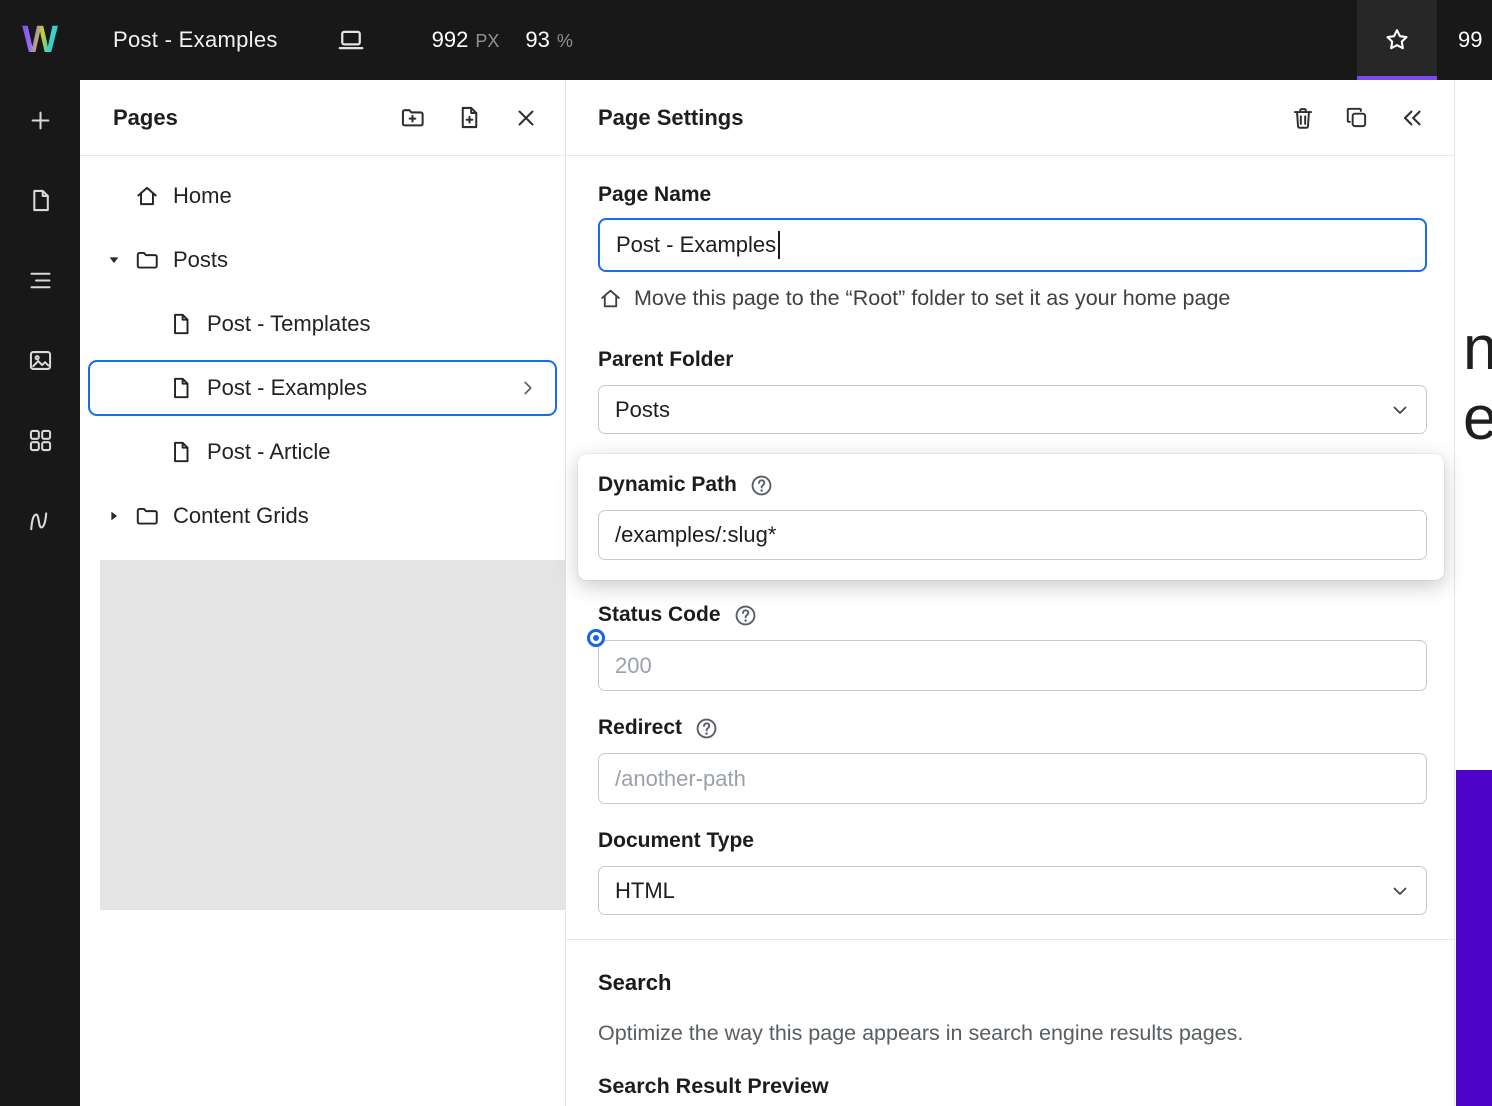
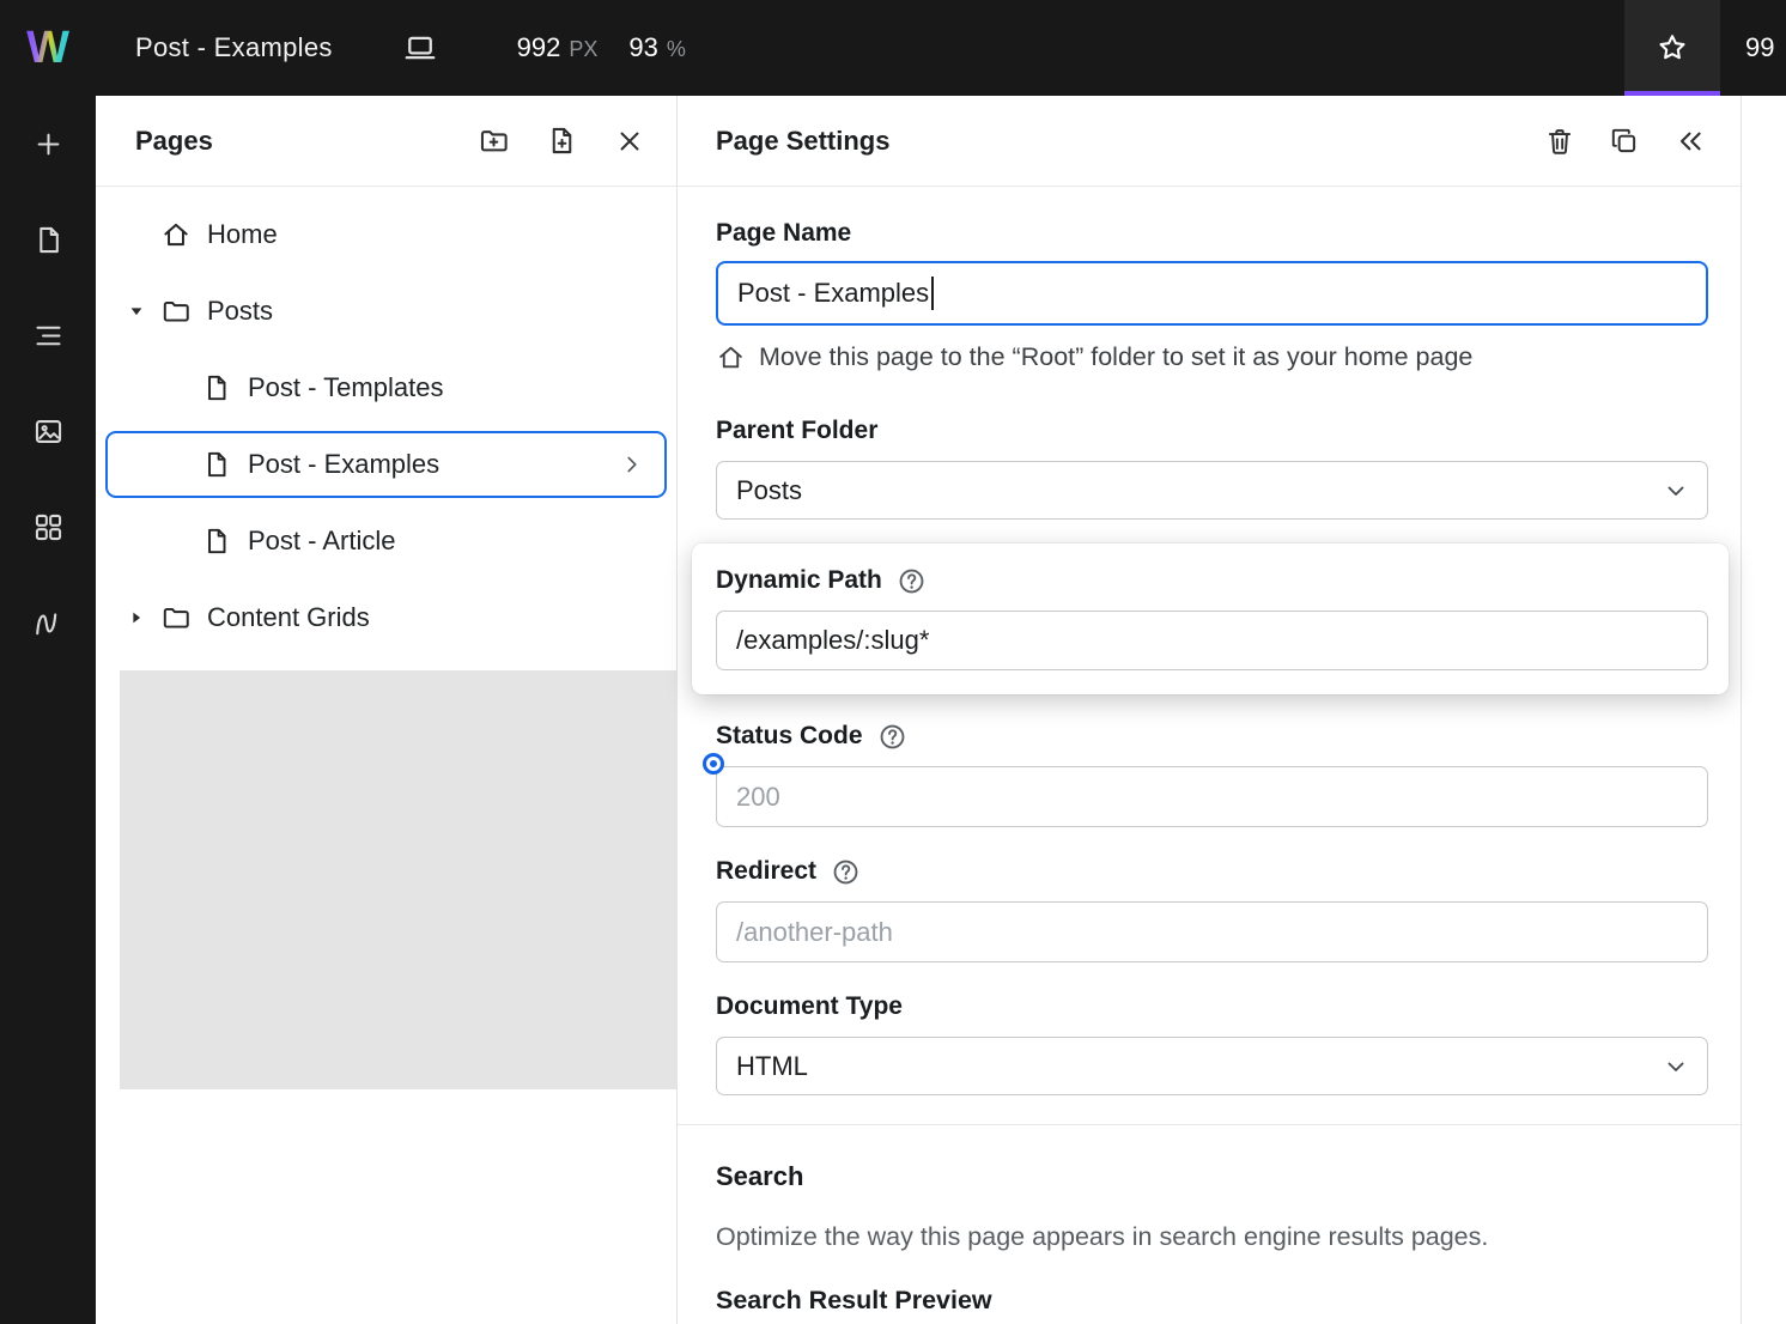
  W
  Post - Examples
  992
  PX
  93
  %
  99
  Pages
  Home
  Posts
  Post - Templates
  Post - Examples
  Post - Article
  Content Grids
  Page Settings
  Page Name
  Post - Examples
  Move this page to the “Root” folder to set it as your home page
  Parent Folder
  Posts
  Dynamic Path
  /examples/:slug*
  Status Code
  200
  Redirect
  /another-path
  Document Type
  HTML
  Search
  Optimize the way this page appears in search engine results pages.
  Search Result Preview
- n
- e
